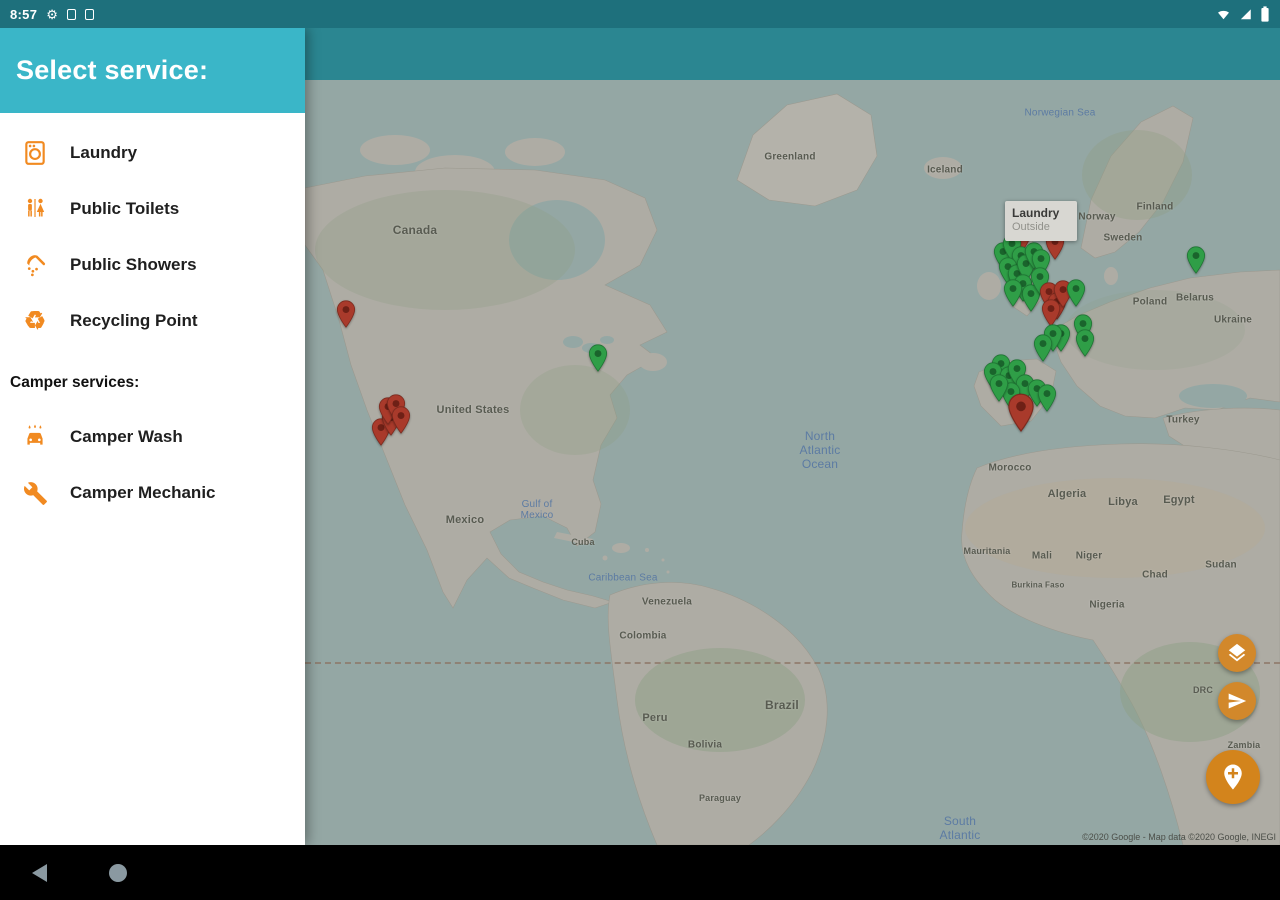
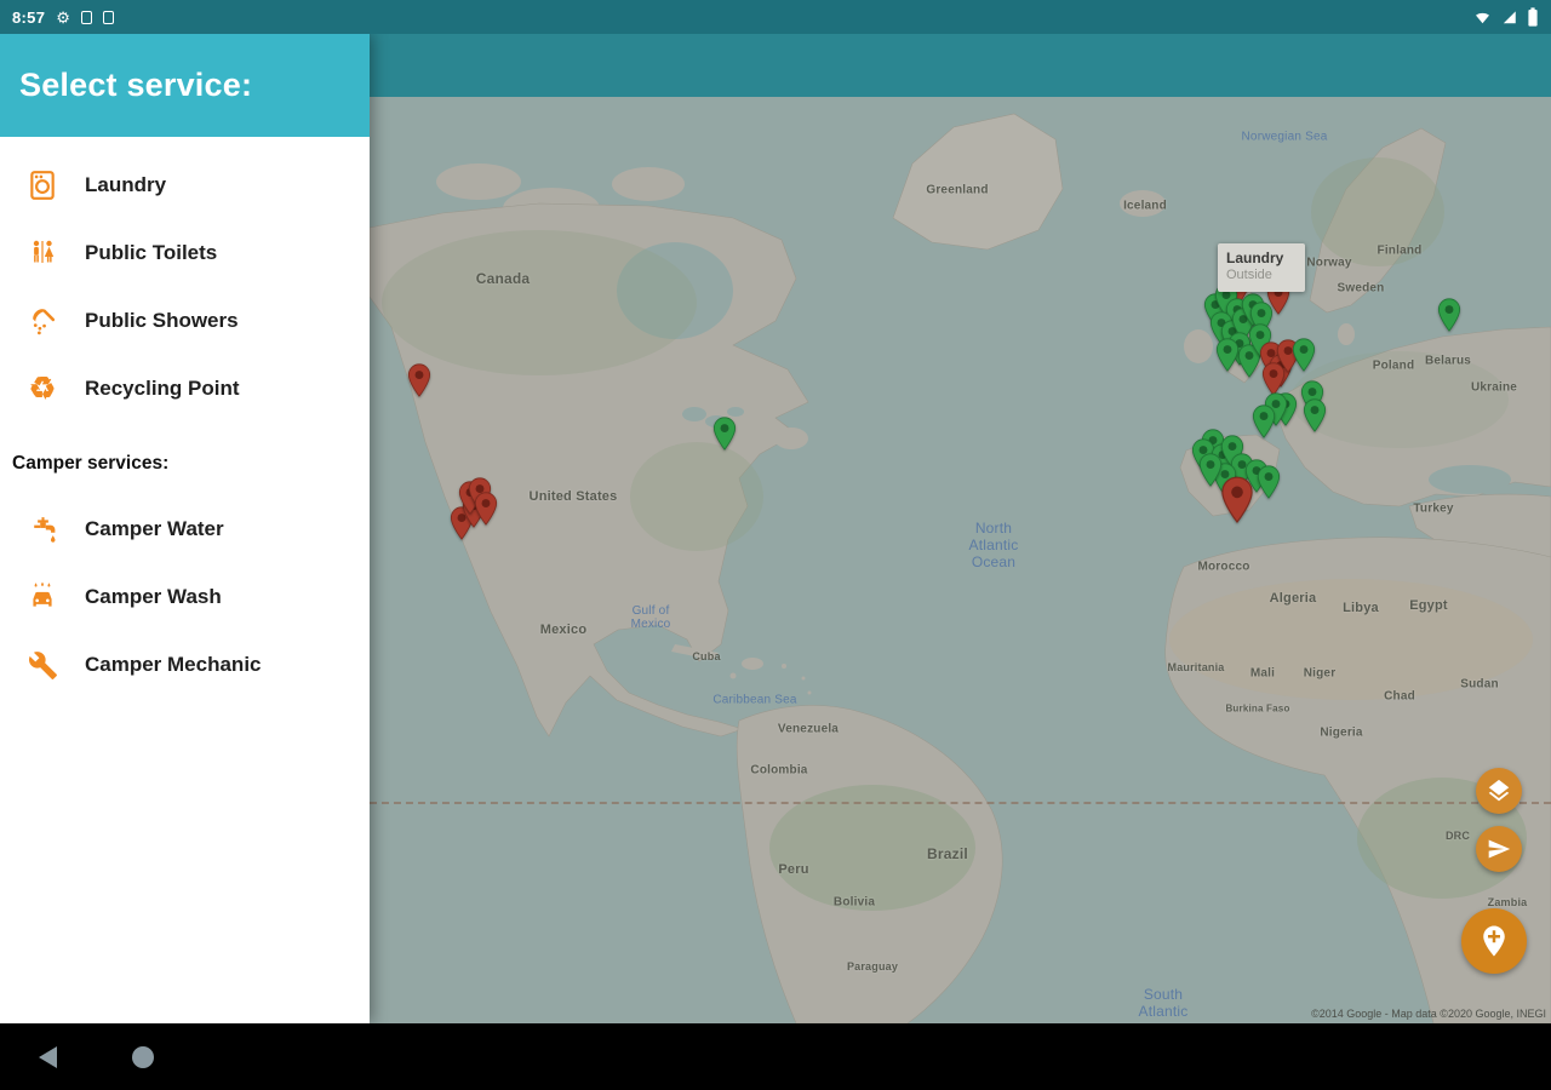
  8:57
  ⚙
  Norwegian Sea
  North
  Atlantic
  Ocean
  Gulf of
  Mexico
  Caribbean Sea
  South
  Atlantic
  Greenland
  Iceland
  Canada
  United States
  Mexico
  Cuba
  Venezuela
  Colombia
  Peru
  Brazil
  Bolivia
  Paraguay
  Norway
  Sweden
  Finland
  Poland
  Belarus
  Ukraine
  Turkey
  Morocco
  Algeria
  Libya
  Egypt
  Mauritania
  Mali
  Niger
  Chad
  Sudan
  Burkina Faso
  Nigeria
  DRC
  Zambia
  Laundry
  Outside
- ©2020 Google - Map data ©2020 Google, INEGI
+ ©2014 Google - Map data ©2020 Google, INEGI
  Select service:
  Laundry
  Public Toilets
  Public Showers
  ♻
  Recycling Point
  Camper services:
+ Camper Water
  Camper Wash
  Camper Mechanic
